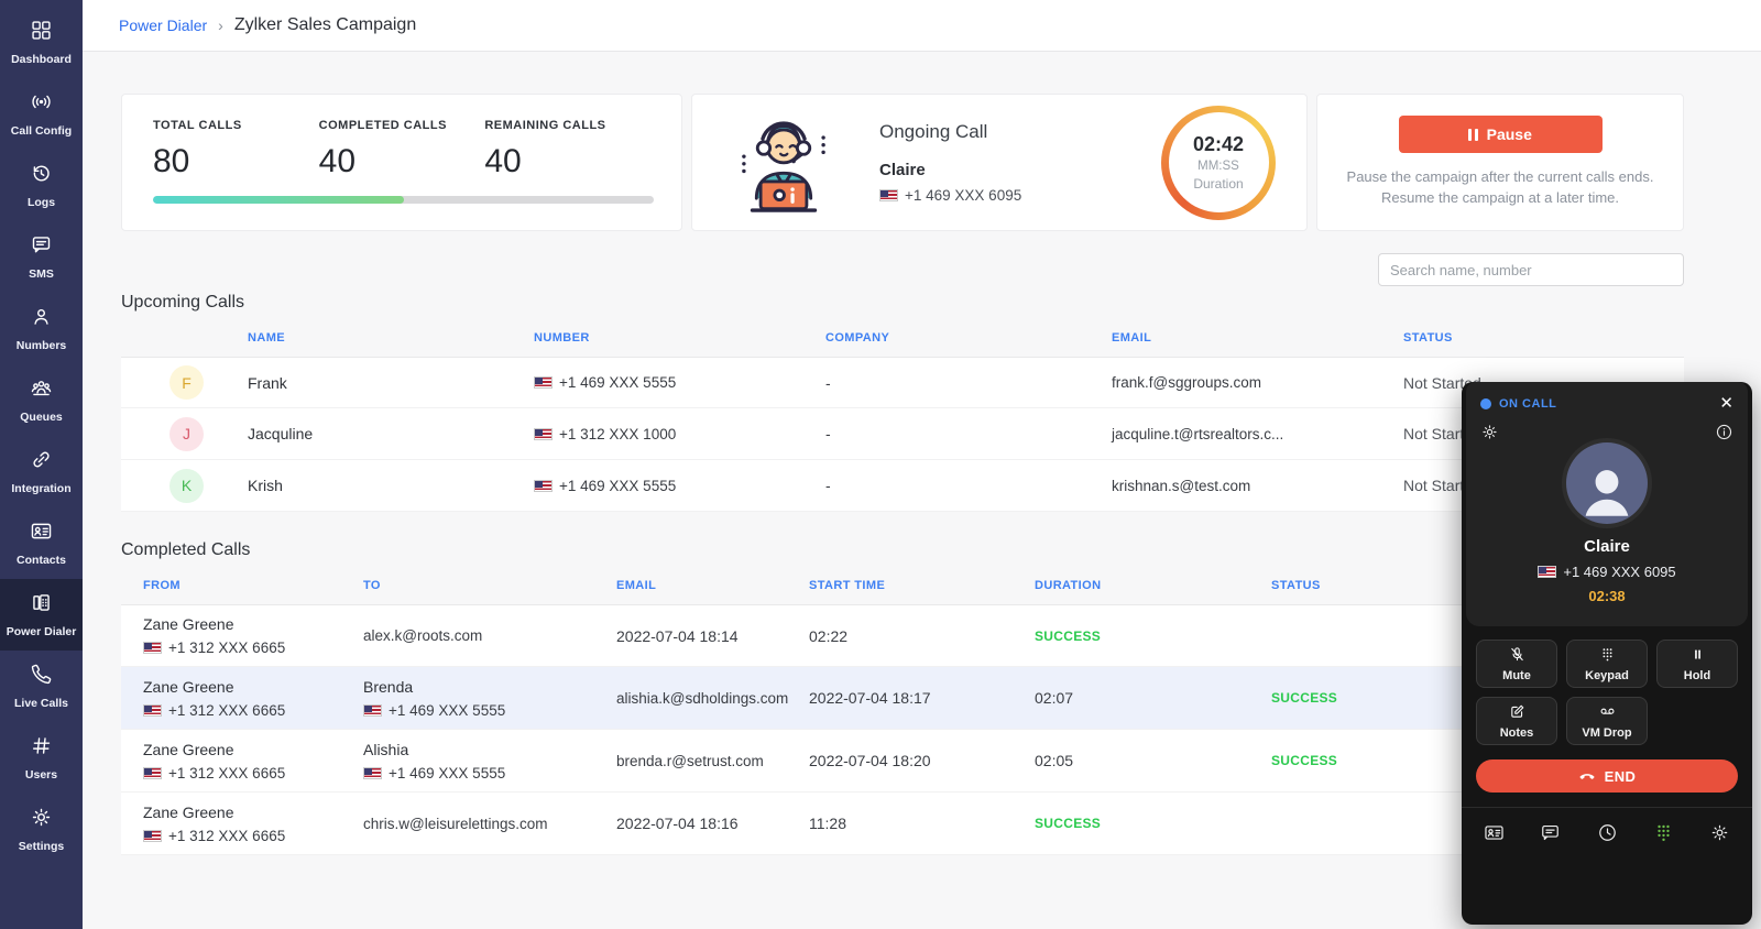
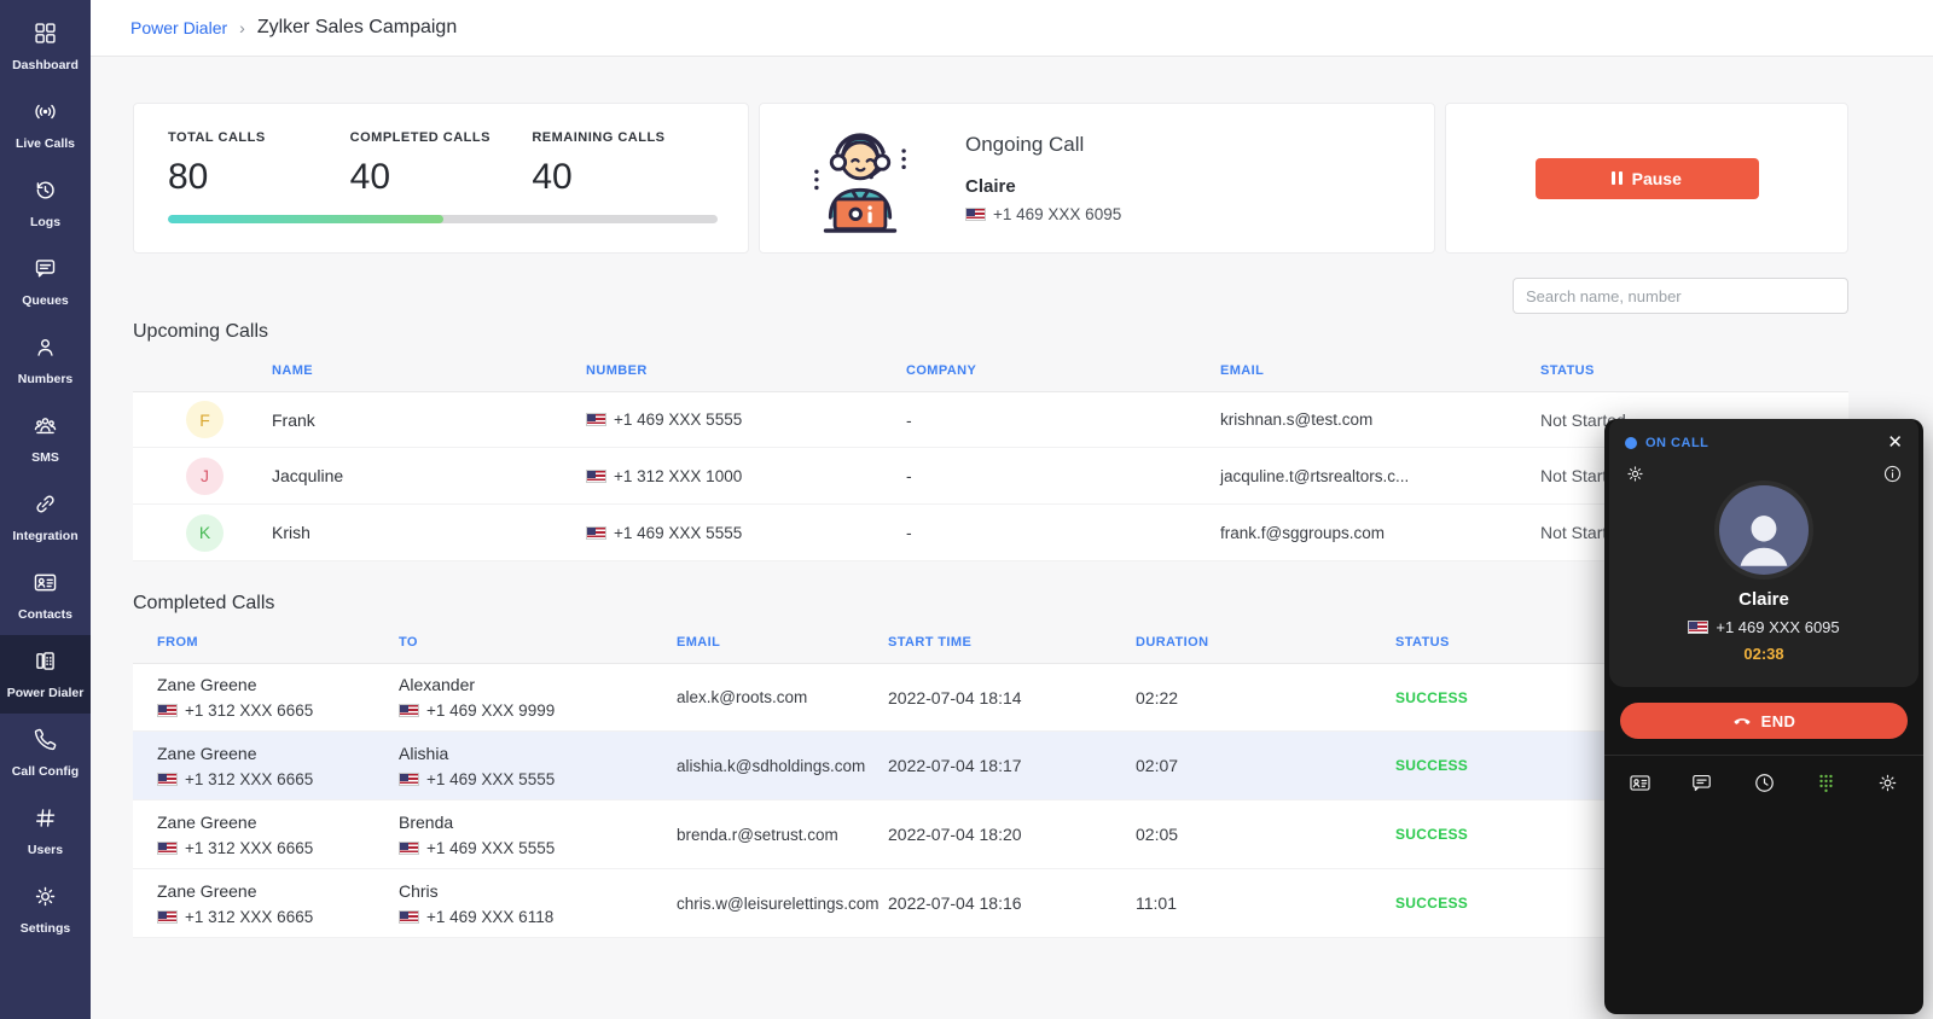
  Dashboard
- Call Config
+ Live Calls
  Logs
- SMS
+ Queues
  Numbers
- Queues
+ SMS
  Integration
  Contacts
  Power Dialer
- Live Calls
+ Call Config
  Users
  Settings
  Power Dialer
  ›
  Zylker Sales Campaign
  TOTAL CALLS
  80
  COMPLETED CALLS
  40
  REMAINING CALLS
  40
  Ongoing Call
  Claire
  +1 469 XXX 6095
- 02:42
- MM:SS
- Duration
  Pause
- Pause the campaign after the current calls ends.
- Resume the campaign at a later time.
  Search name, number
  Upcoming Calls
  NAME
  NUMBER
  COMPANY
  EMAIL
  STATUS
  F
  Frank
  +1 469 XXX 5555
  -
- frank.f@sggroups.com
+ krishnan.s@test.com
  Not Start
  J
  Jacquline
  +1 312 XXX 1000
  -
  jacquline.t@rtsrealtors.c...
  Not Star
  K
  Krish
  +1 469 XXX 5555
  -
- krishnan.s@test.com
+ frank.f@sggroups.com
  Not Star
  Completed Calls
  FROM
  TO
  EMAIL
  START TIME
  DURATION
  STATUS
  Zane Greene
  +1 312 XXX 6665
+ Alexander
+ +1 469 XXX 9999
  alex.k@roots.com
  2022-07-04 18:14
  02:22
  SUCCESS
  Zane Greene
  +1 312 XXX 6665
- Brenda
+ Alishia
  +1 469 XXX 5555
  alishia.k@sdholdings.com
  2022-07-04 18:17
  02:07
  SUCCESS
  Zane Greene
  +1 312 XXX 6665
- Alishia
+ Brenda
  +1 469 XXX 5555
  brenda.r@setrust.com
  2022-07-04 18:20
  02:05
  SUCCESS
  Zane Greene
  +1 312 XXX 6665
+ Chris
+ +1 469 XXX 6118
  chris.w@leisurelettings.com
  2022-07-04 18:16
- 11:28
+ 11:01
  SUCCESS
  ON CALL
  ✕
  Claire
  +1 469 XXX 6095
  02:38
- Mute
- Keypad
- Hold
- Notes
- VM Drop
  END
